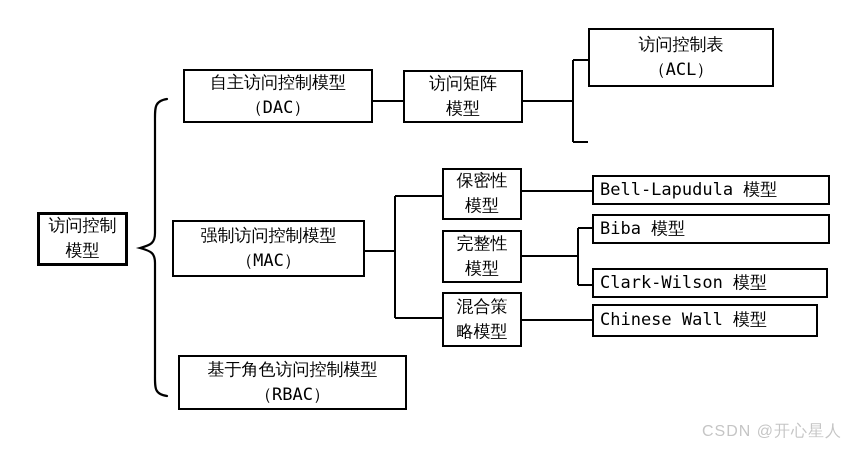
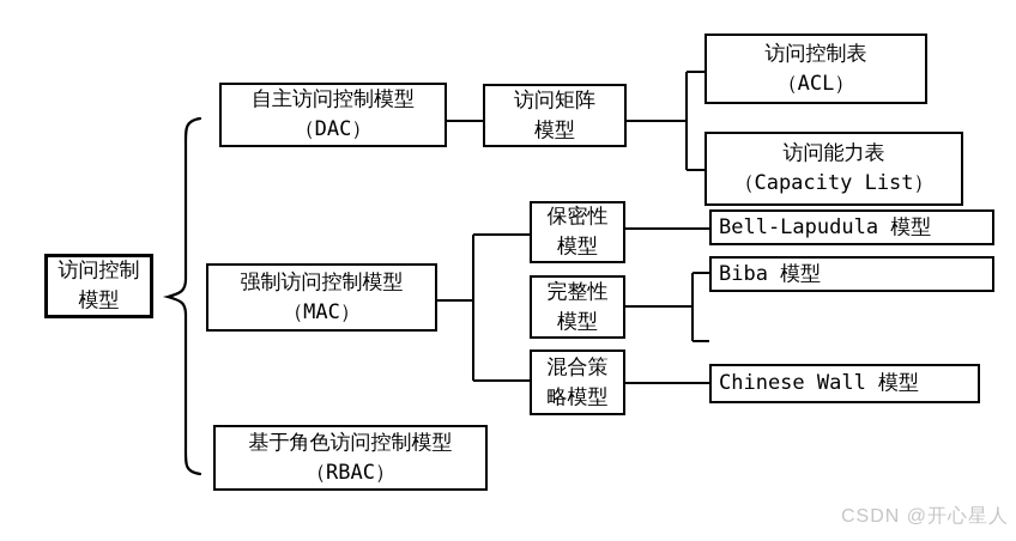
  访问控制
  模型
  自主访问控制模型
  （DAC）
  访问矩阵
  模型
  访问控制表
  （ACL）
+ 访问能力表
+ （Capacity List）
  强制访问控制模型
  （MAC）
  保密性
  模型
  完整性
  模型
  混合策
  略模型
  Bell-Lapudula 模型
  Biba 模型
- Clark-Wilson 模型
  Chinese Wall 模型
  基于角色访问控制模型
  （RBAC）
  CSDN @开心星人
